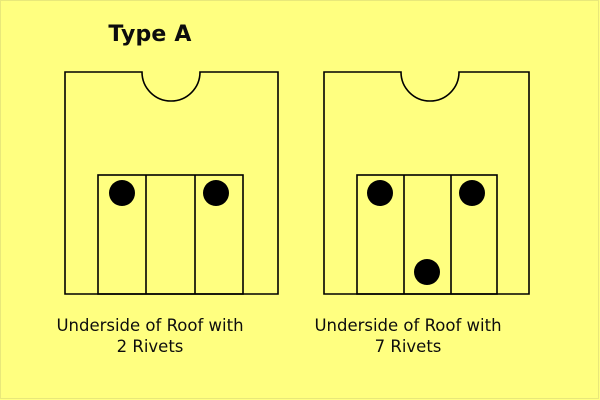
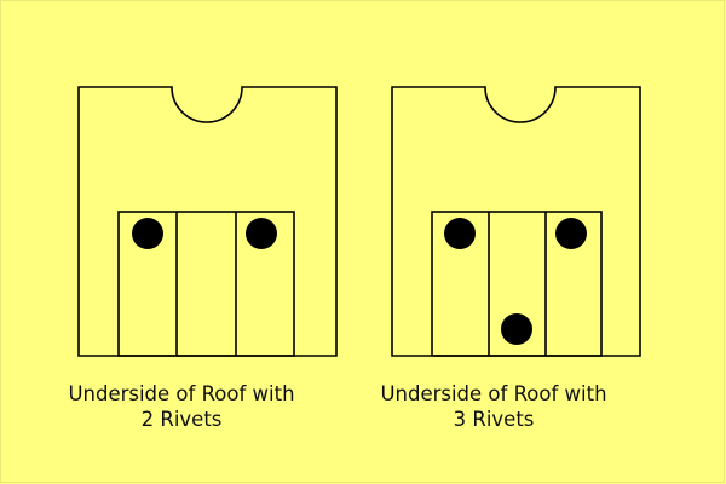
- Type A
  Underside of Roof with
  2 Rivets
  Underside of Roof with
- 7 Rivets
+ 3 Rivets
